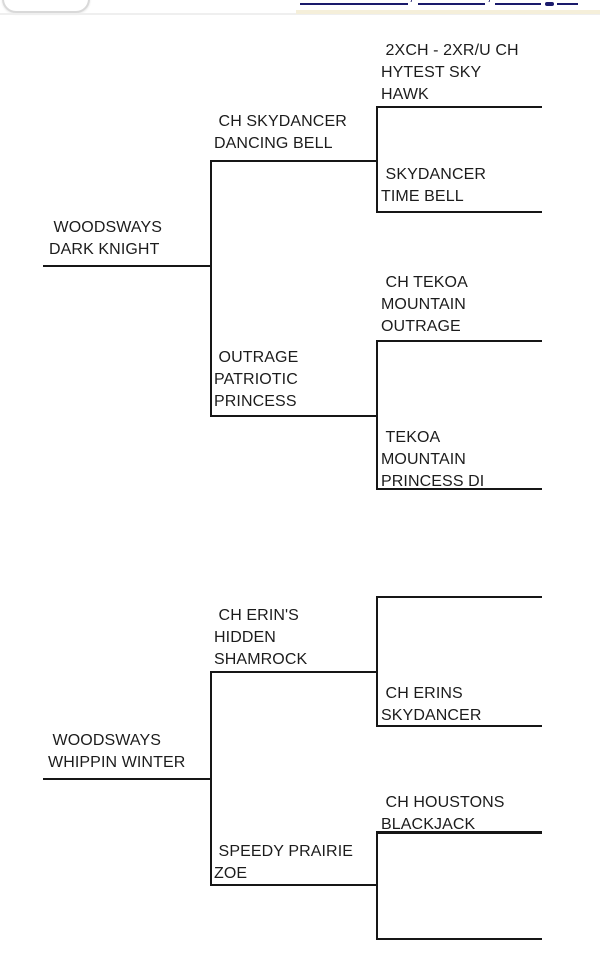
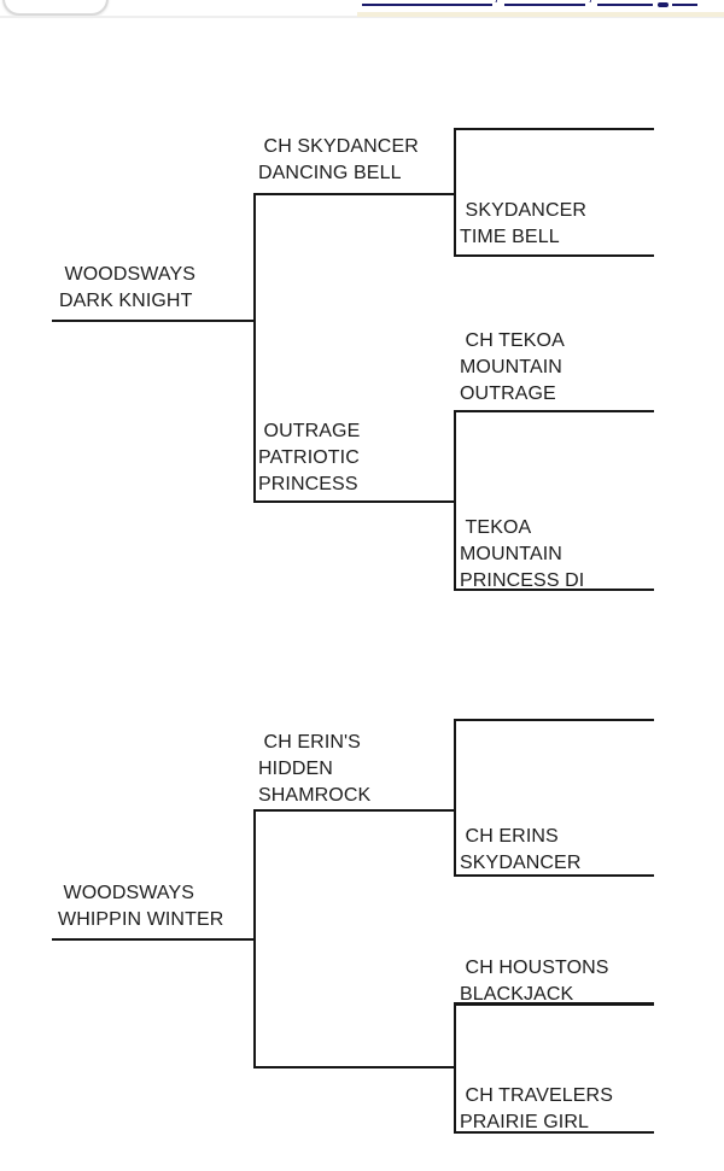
  WOODSWAYS
  DARK KNIGHT
  WOODSWAYS
  WHIPPIN WINTER
  CH SKYDANCER
  DANCING BELL
  OUTRAGE
  PATRIOTIC
  PRINCESS
  CH ERIN'S
  HIDDEN
  SHAMROCK
- SPEEDY PRAIRIE
- ZOE
- 2XCH - 2XR/U CH
- HYTEST SKY
- HAWK
  SKYDANCER
  TIME BELL
  CH TEKOA
  MOUNTAIN
  OUTRAGE
  TEKOA
  MOUNTAIN
  PRINCESS DI
  CH ERINS
  SKYDANCER
  CH HOUSTONS
  BLACKJACK
+ CH TRAVELERS
+ PRAIRIE GIRL
